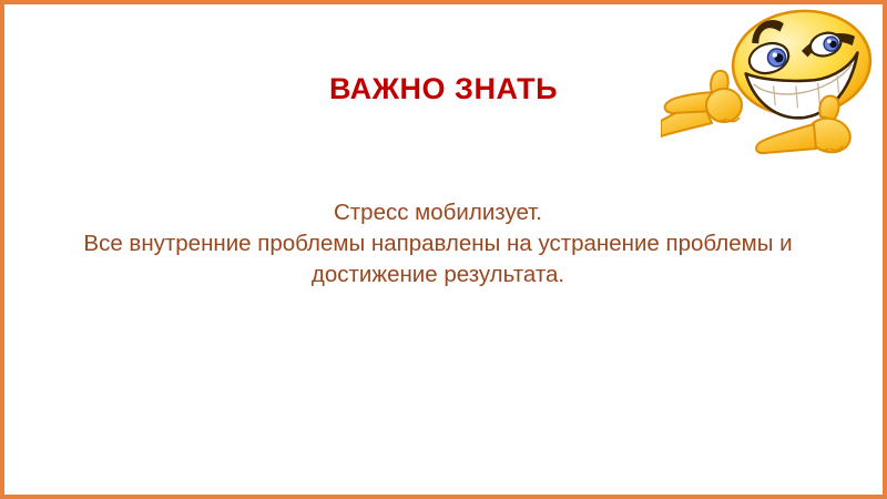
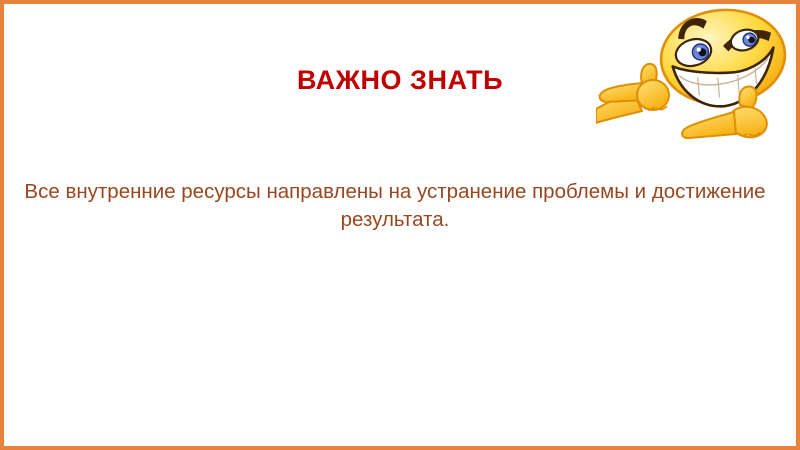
  ВАЖНО ЗНАТЬ
- Стресс мобилизует.
- Все внутренние проблемы направлены на устранение проблемы и достижение результата.
+ Все внутренние ресурсы направлены на устранение проблемы и достижение результата.
